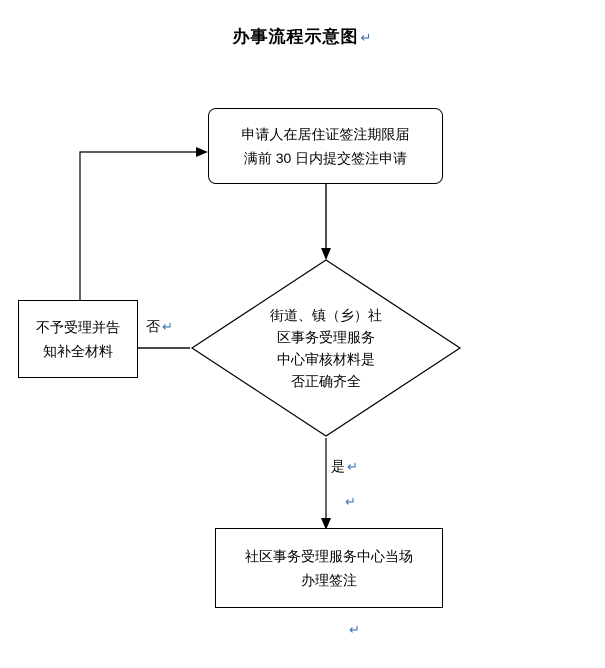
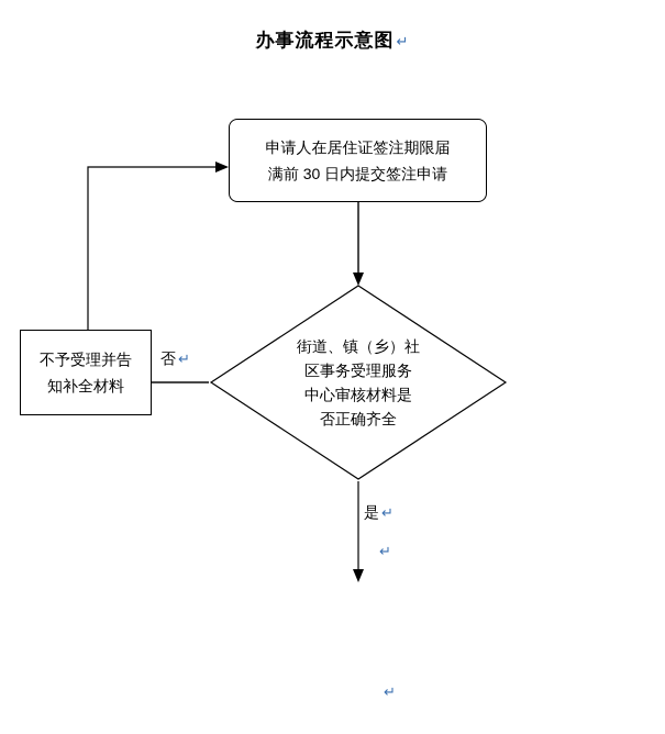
  办事流程示意图 ↵
  申请人在居住证签注期限届
  满前 30 日内提交签注申请
  街道、镇（乡）社
  区事务受理服务
  中心审核材料是
  否正确齐全
  不予受理并告
  知补全材料
- 社区事务受理服务中心当场
- 办理签注
  否 ↵
  是 ↵
  ↵
  ↵
